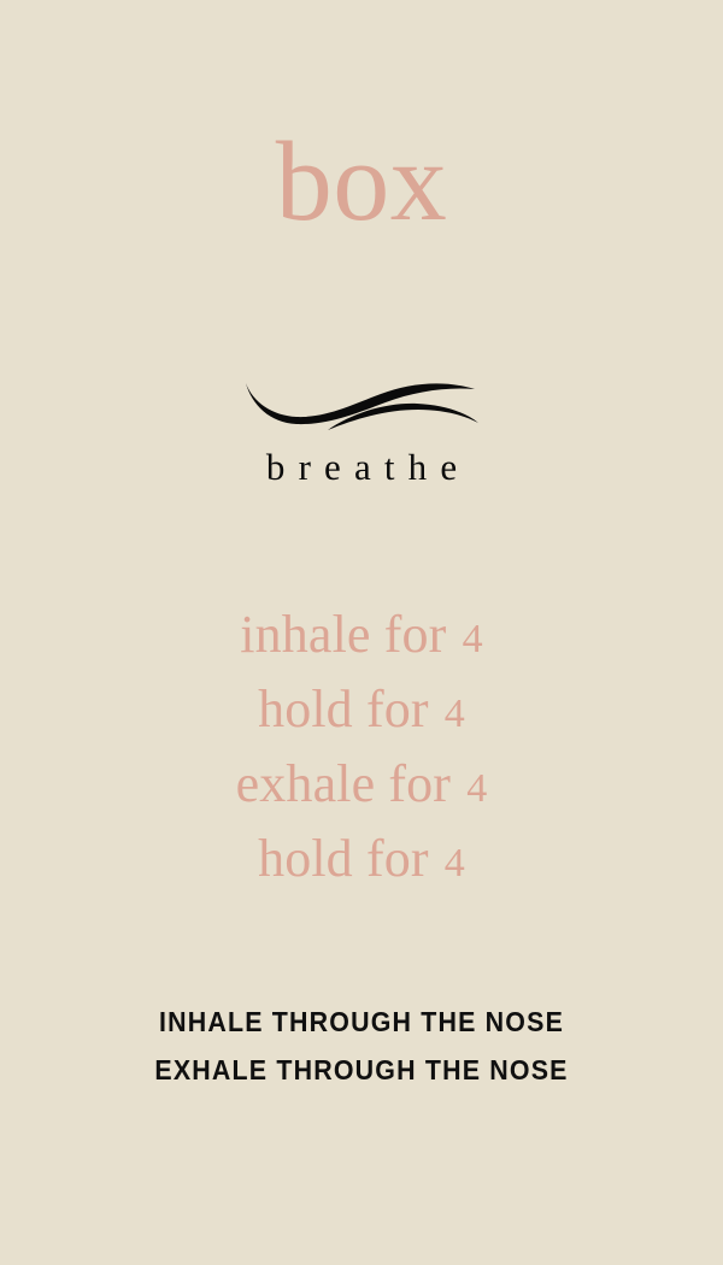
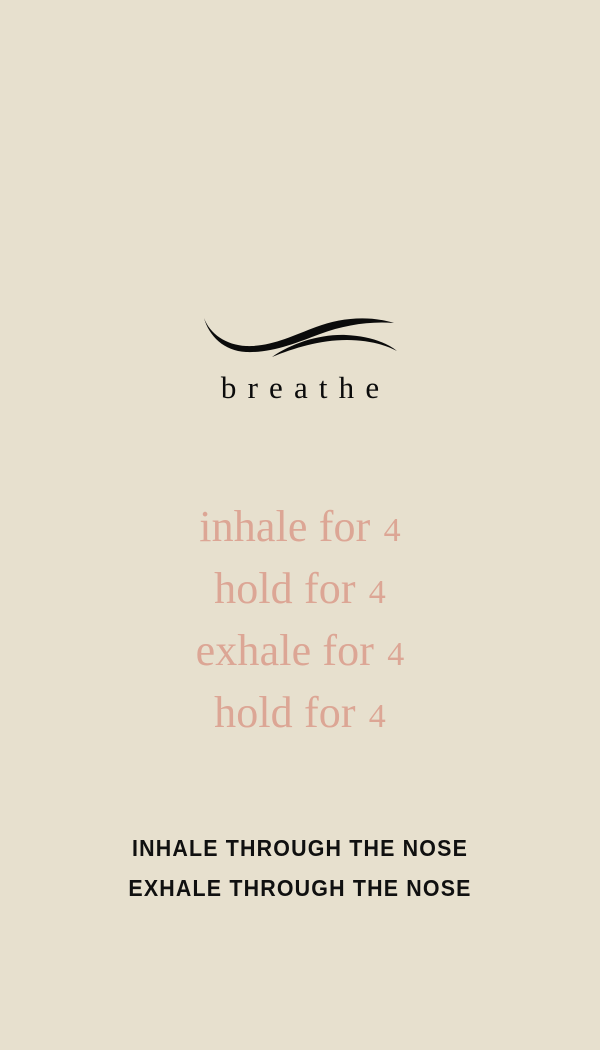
- box
  breathe
  inhale for 4
  hold for 4
  exhale for 4
  hold for 4
  INHALE THROUGH THE NOSE
  EXHALE THROUGH THE NOSE
